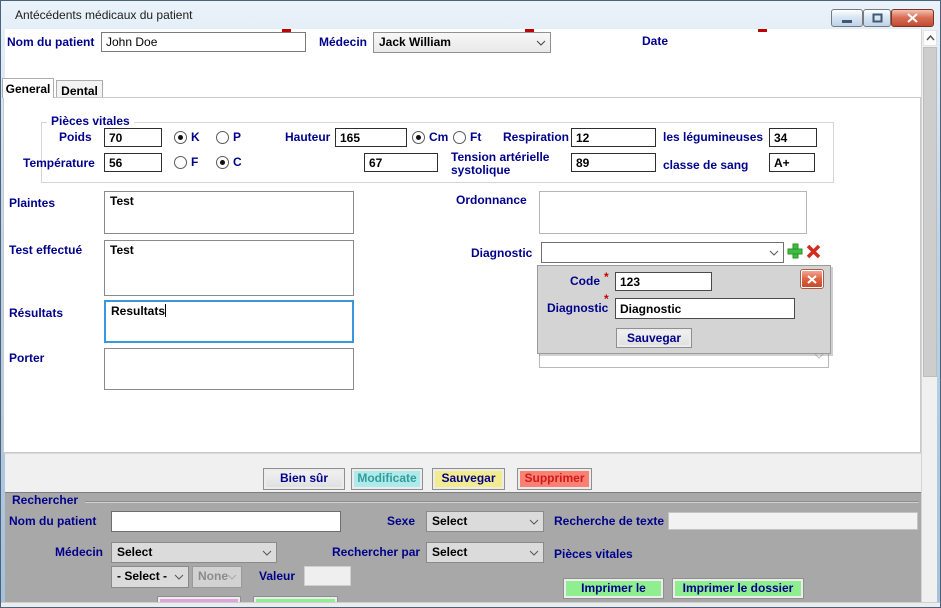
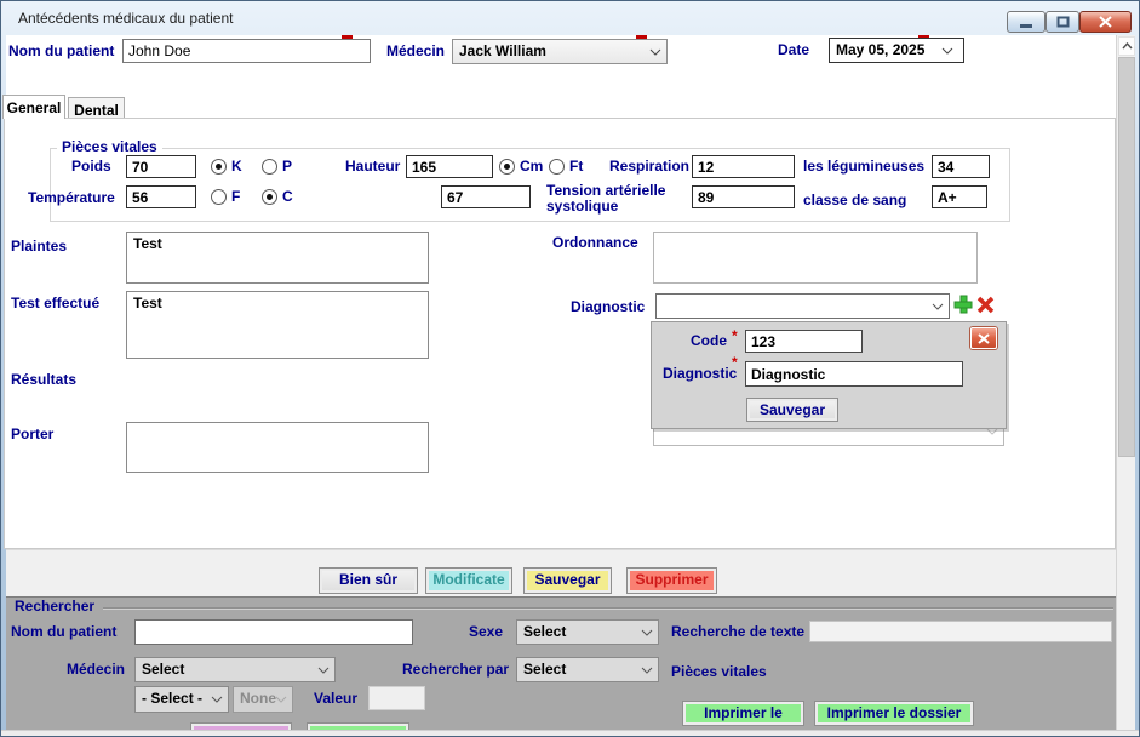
  Antécédents médicaux du patient
  Nom du patient
  John Doe
  Médecin
  Jack William
  Date
+ May 05, 2025
  General
  Dental
  Pièces vitales
  Poids
  70
  K
  P
  Hauteur
  165
  Cm
  Ft
  Respiration
  12
  les légumineuses
  34
  Température
  56
  F
  C
  67
  Tension artérielle
  systolique
  89
  classe de sang
  A+
  Plaintes
  Test
  Test effectué
  Test
  Résultats
- Resultats
  Porter
  Ordonnance
  Diagnostic
  Code
  *
  123
  Diagnostic
  *
  Diagnostic
  Sauvegar
  Bien sûr
  Modificate
  Sauvegar
  Supprimer
  Rechercher
  Nom du patient
  Sexe
  Select
  Recherche de texte
  Médecin
  Select
  Rechercher par
  Select
  Pièces vitales
  - Select -
  None
  Valeur
  Imprimer le
  Imprimer le dossier
